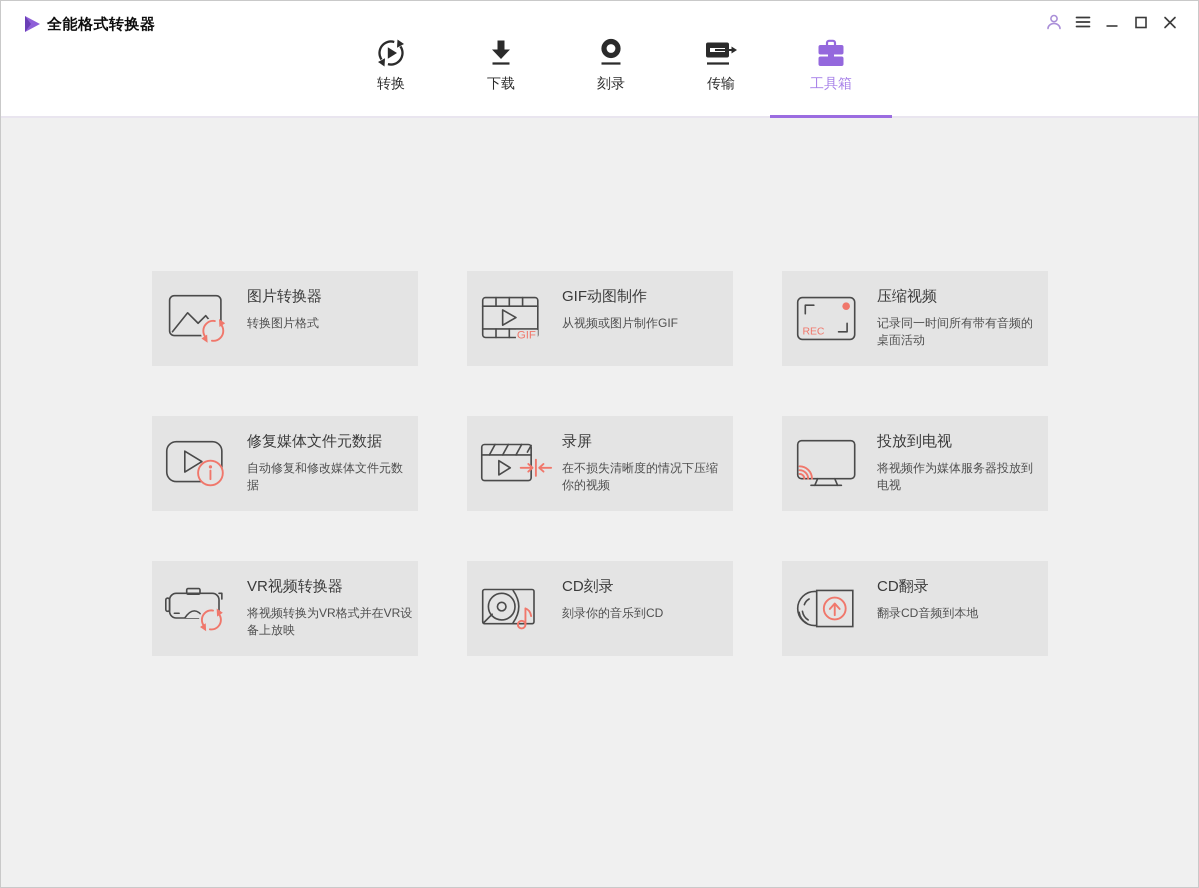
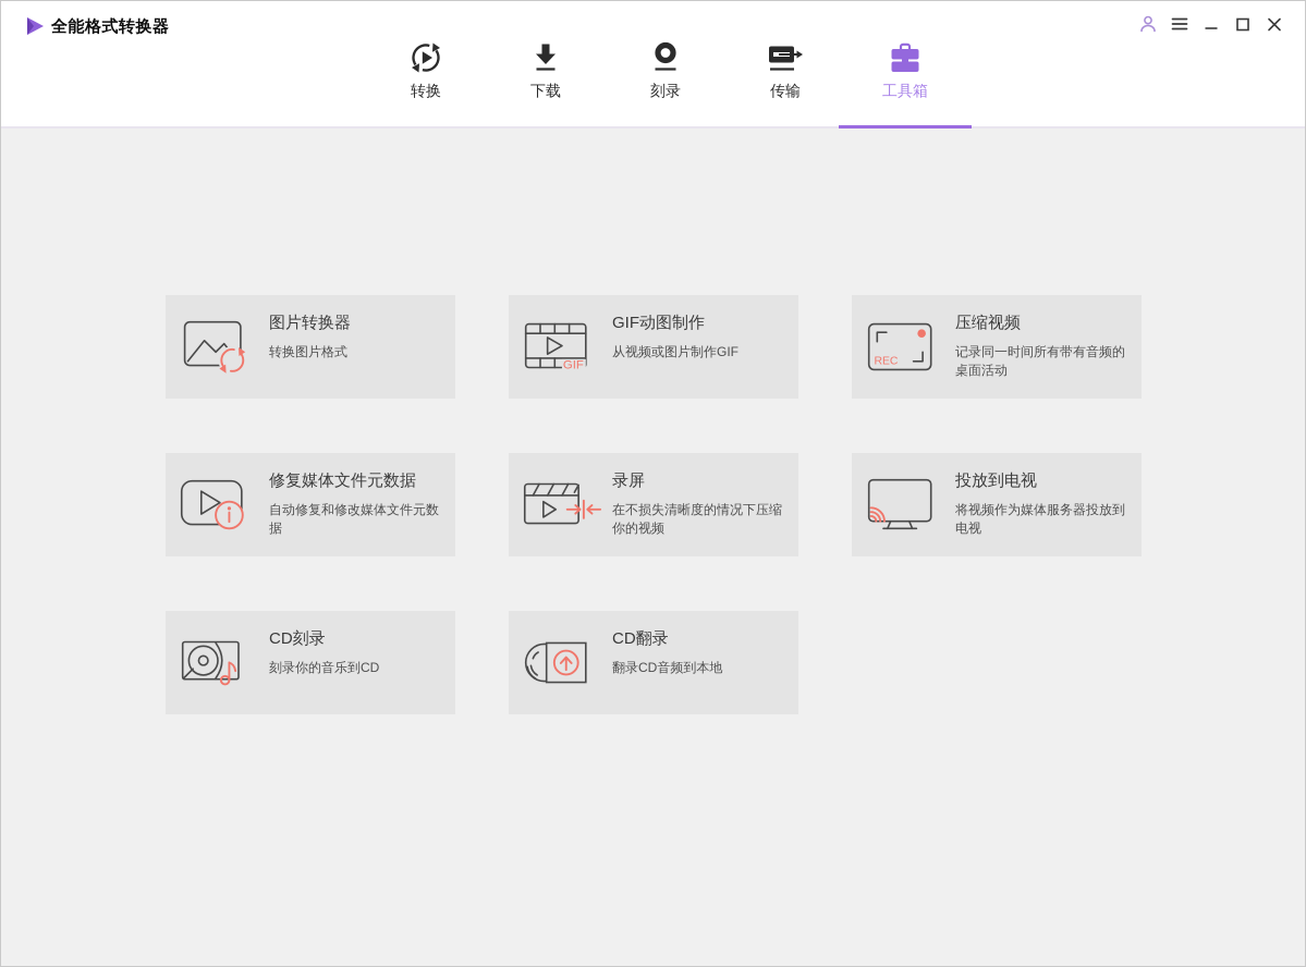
  全能格式转换器
  转换
  下载
  刻录
  传输
  工具箱
  图片转换器
  转换图片格式
  GIF
  GIF动图制作
  从视频或图片制作GIF
  REC
  压缩视频
  记录同一时间所有带有音频的桌面活动
  修复媒体文件元数据
  自动修复和修改媒体文件元数据
  录屏
  在不损失清晰度的情况下压缩你的视频
  投放到电视
  将视频作为媒体服务器投放到电视
- VR视频转换器
- 将视频转换为VR格式并在VR设备上放映
  CD刻录
  刻录你的音乐到CD
  CD翻录
  翻录CD音频到本地
